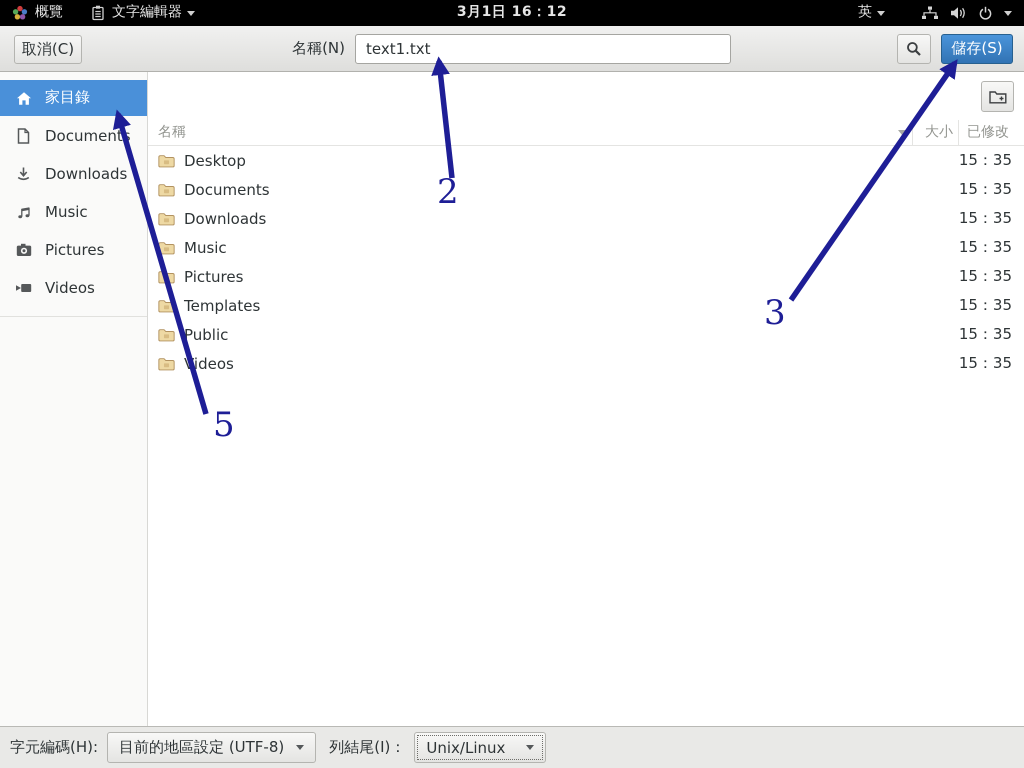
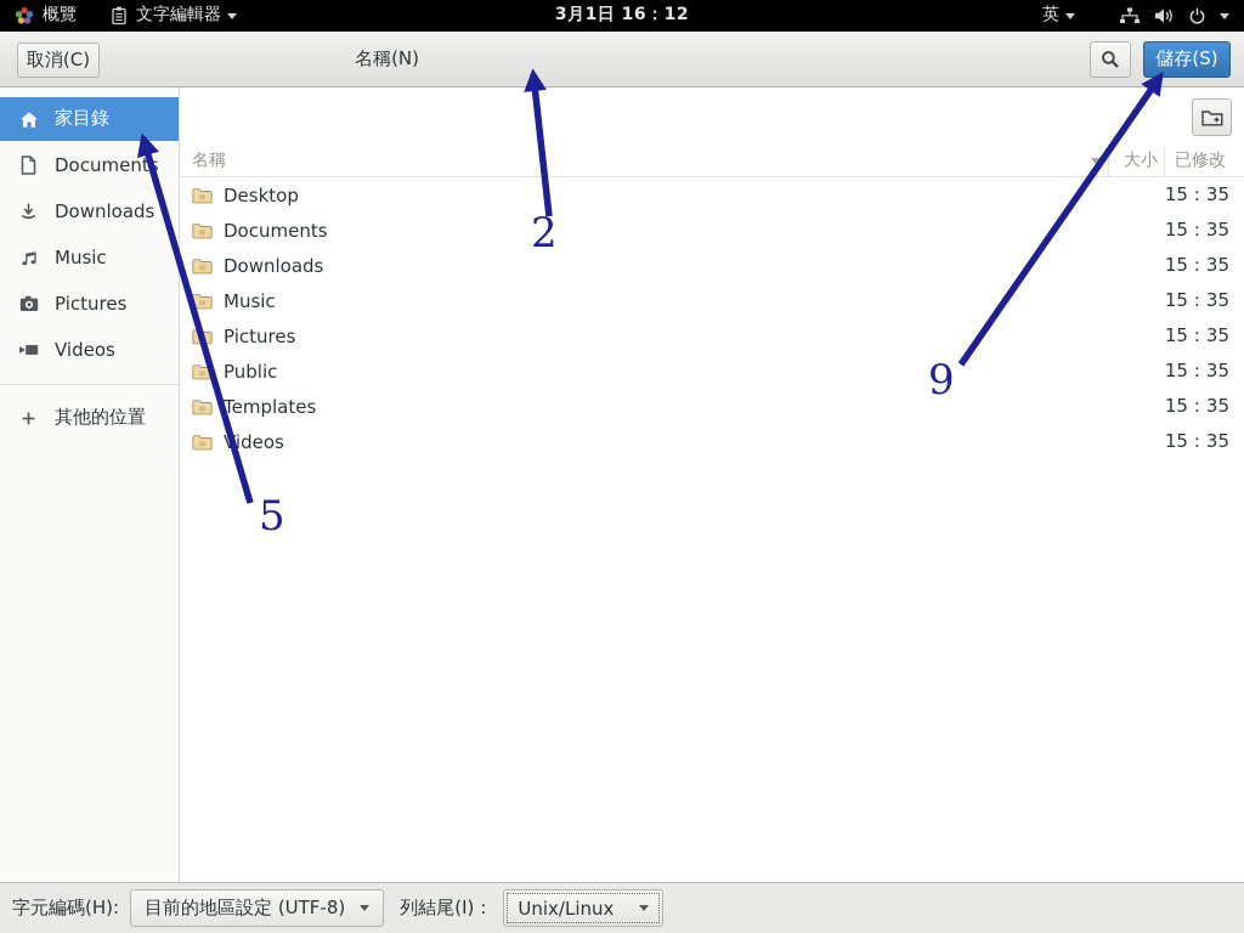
  概覽
  文字編輯器
  3月1日 16：12
  英
  取消(C)
  名稱(N)
- text1.txt
  儲存(S)
  家目錄
  Document
  Downloads
  Music
  Pictures
  Videos
+ 其他的位置
  名稱
  大小
  已修改
  Desktop
  15：35
  Documents
  15：35
  Downloads
  15：35
  Music
  15：35
  Pictures
  15：35
- Templates
+ Public
  15：35
- Public
+ Templates
  15：35
  ideos
  15：35
  字元編碼(H):
  目前的地區設定 (UTF-8)
  列結尾(I)：
  Unix/Linux
  5
  2
- 3
+ 9
